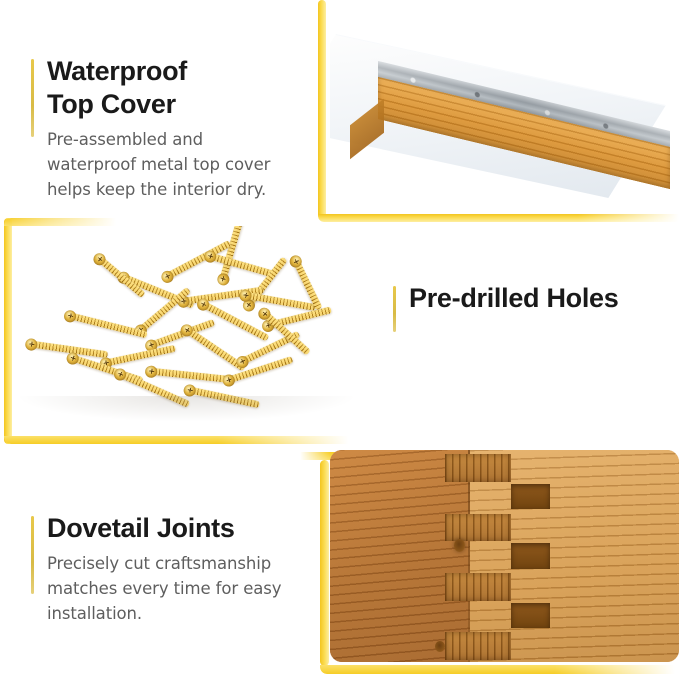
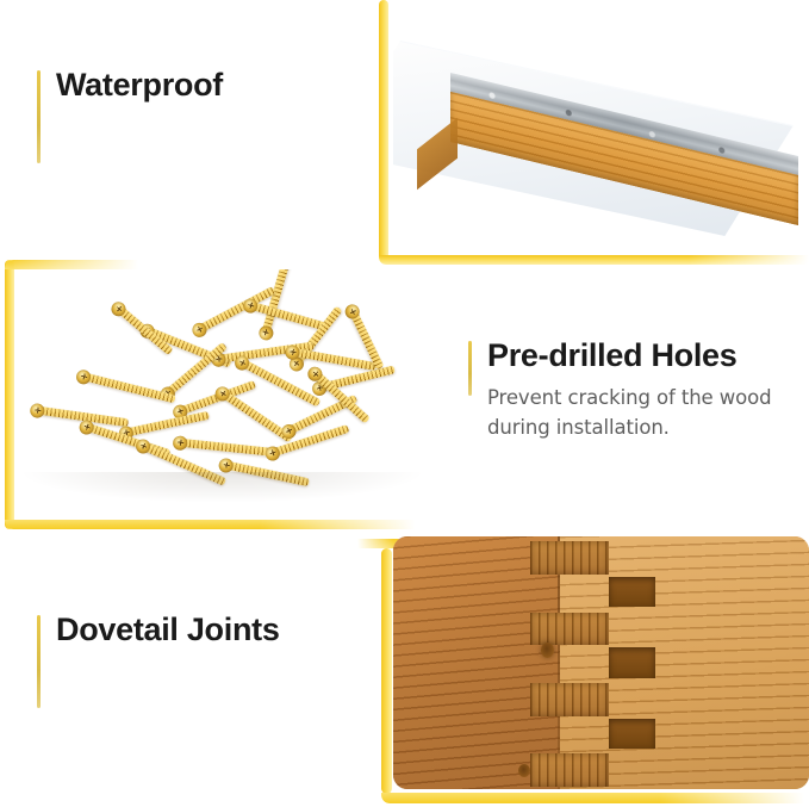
  Waterproof
- Top Cover
- Pre-assembled and waterproof metal top cover helps keep the interior dry.
  Pre-drilled Holes
+ Prevent cracking of the wood during installation.
  Dovetail Joints
- Precisely cut craftsmanship matches every time for easy installation.
